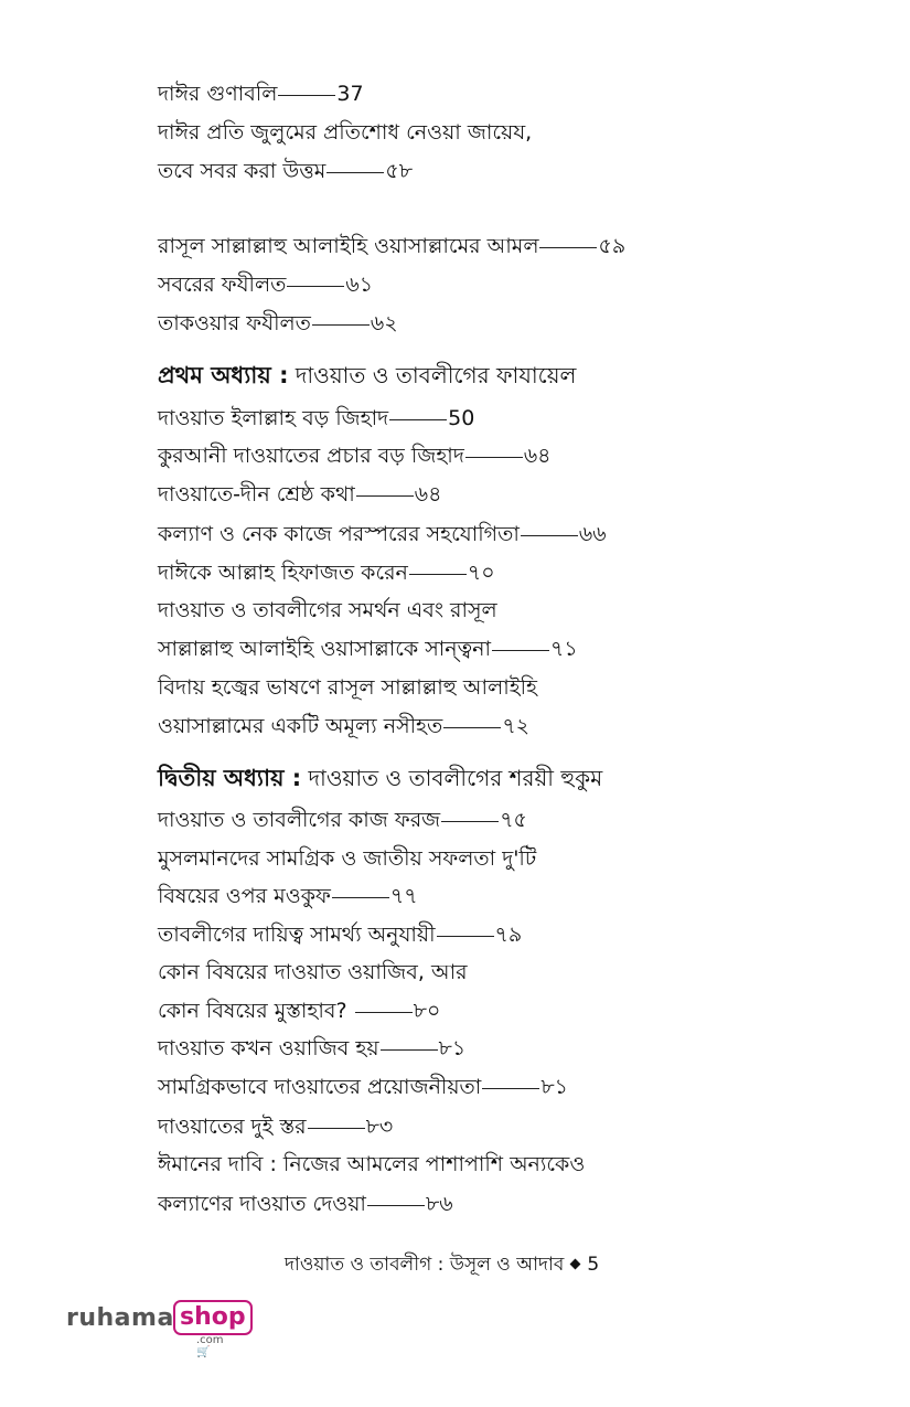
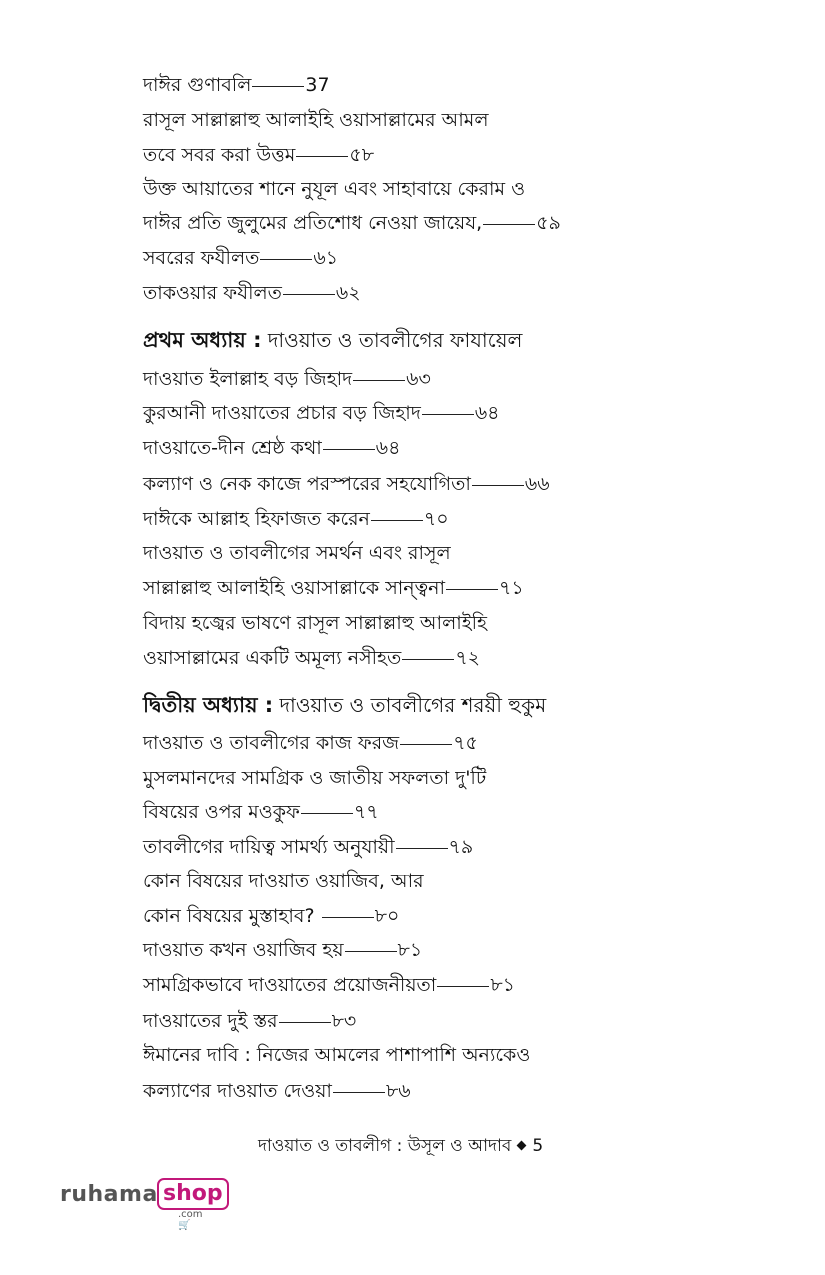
  দাঈর গুণাবলি 37
- দাঈর প্রতি জুলুমের প্রতিশোধ নেওয়া জায়েয,
+ রাসূল সাল্লাল্লাহু আলাইহি ওয়াসাল্লামের আমল
  তবে সবর করা উত্তম ৫৮
+ উক্ত আয়াতের শানে নুযূল এবং সাহাবায়ে কেরাম ও
- রাসূল সাল্লাল্লাহু আলাইহি ওয়াসাল্লামের আমল ৫৯
+ দাঈর প্রতি জুলুমের প্রতিশোধ নেওয়া জায়েয, ৫৯
  সবরের ফযীলত ৬১
  তাকওয়ার ফযীলত ৬২
  প্রথম অধ্যায় : দাওয়াত ও তাবলীগের ফাযায়েল
- দাওয়াত ইলাল্লাহ বড় জিহাদ 50
+ দাওয়াত ইলাল্লাহ বড় জিহাদ ৬৩
  কুরআনী দাওয়াতের প্রচার বড় জিহাদ ৬৪
  দাওয়াতে-দীন শ্রেষ্ঠ কথা ৬৪
  কল্যাণ ও নেক কাজে পরস্পরের সহযোগিতা ৬৬
  দাঈকে আল্লাহ হিফাজত করেন ৭০
  দাওয়াত ও তাবলীগের সমর্থন এবং রাসূল
  সাল্লাল্লাহু আলাইহি ওয়াসাল্লাকে সান্ত্বনা ৭১
  বিদায় হজ্বের ভাষণে রাসূল সাল্লাল্লাহু আলাইহি
  ওয়াসাল্লামের একটি অমূল্য নসীহত ৭২
  দ্বিতীয় অধ্যায় : দাওয়াত ও তাবলীগের শরয়ী হুকুম
  দাওয়াত ও তাবলীগের কাজ ফরজ ৭৫
  মুসলমানদের সামগ্রিক ও জাতীয় সফলতা দু'টি
  বিষয়ের ওপর মওকুফ ৭৭
  তাবলীগের দায়িত্ব সামর্থ্য অনুযায়ী ৭৯
  কোন বিষয়ের দাওয়াত ওয়াজিব, আর
  কোন বিষয়ের মুস্তাহাব? ৮০
  দাওয়াত কখন ওয়াজিব হয় ৮১
  সামগ্রিকভাবে দাওয়াতের প্রয়োজনীয়তা ৮১
  দাওয়াতের দুই স্তর ৮৩
  ঈমানের দাবি : নিজের আমলের পাশাপাশি অন্যকেও
  কল্যাণের দাওয়াত দেওয়া ৮৬
  দাওয়াত ও তাবলীগ : উসূল ও আদাব 5
  ruhama
  shop
  .com 🛒
